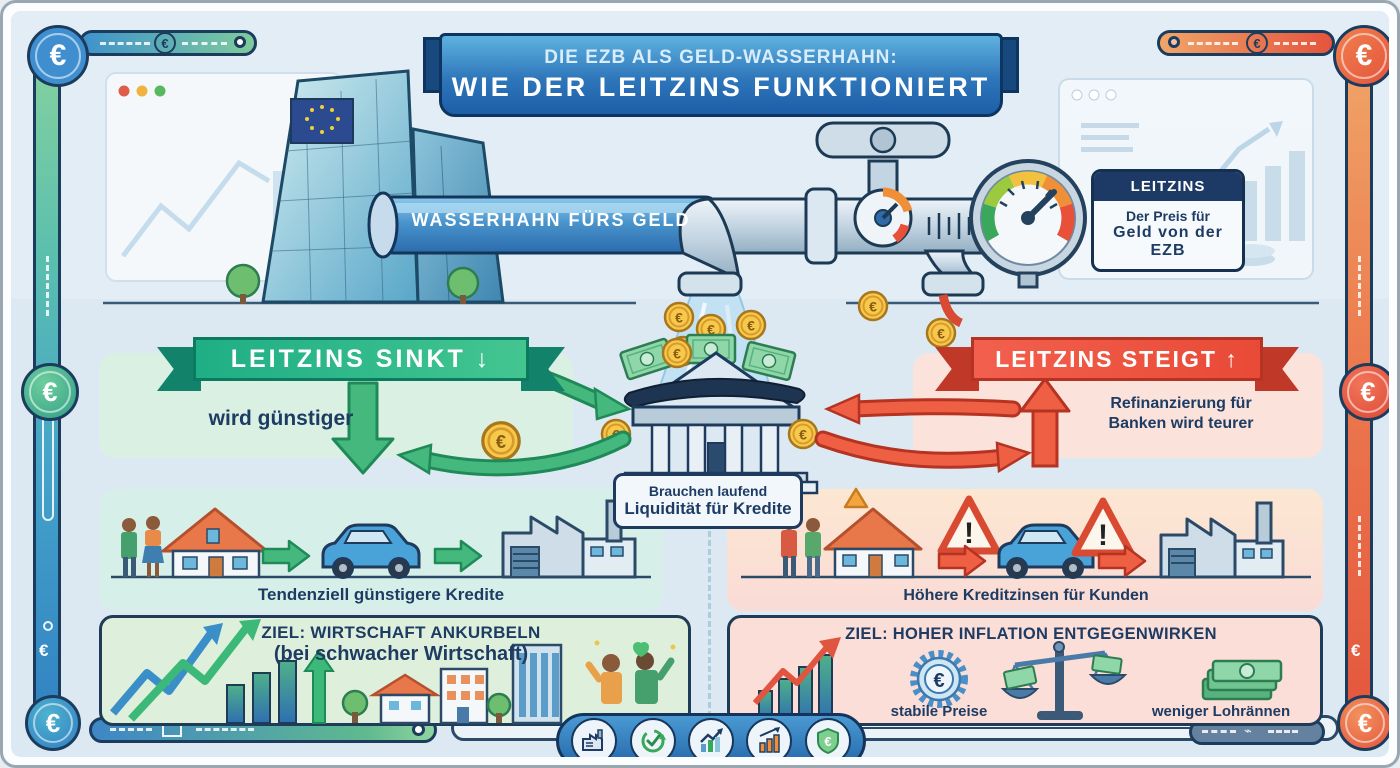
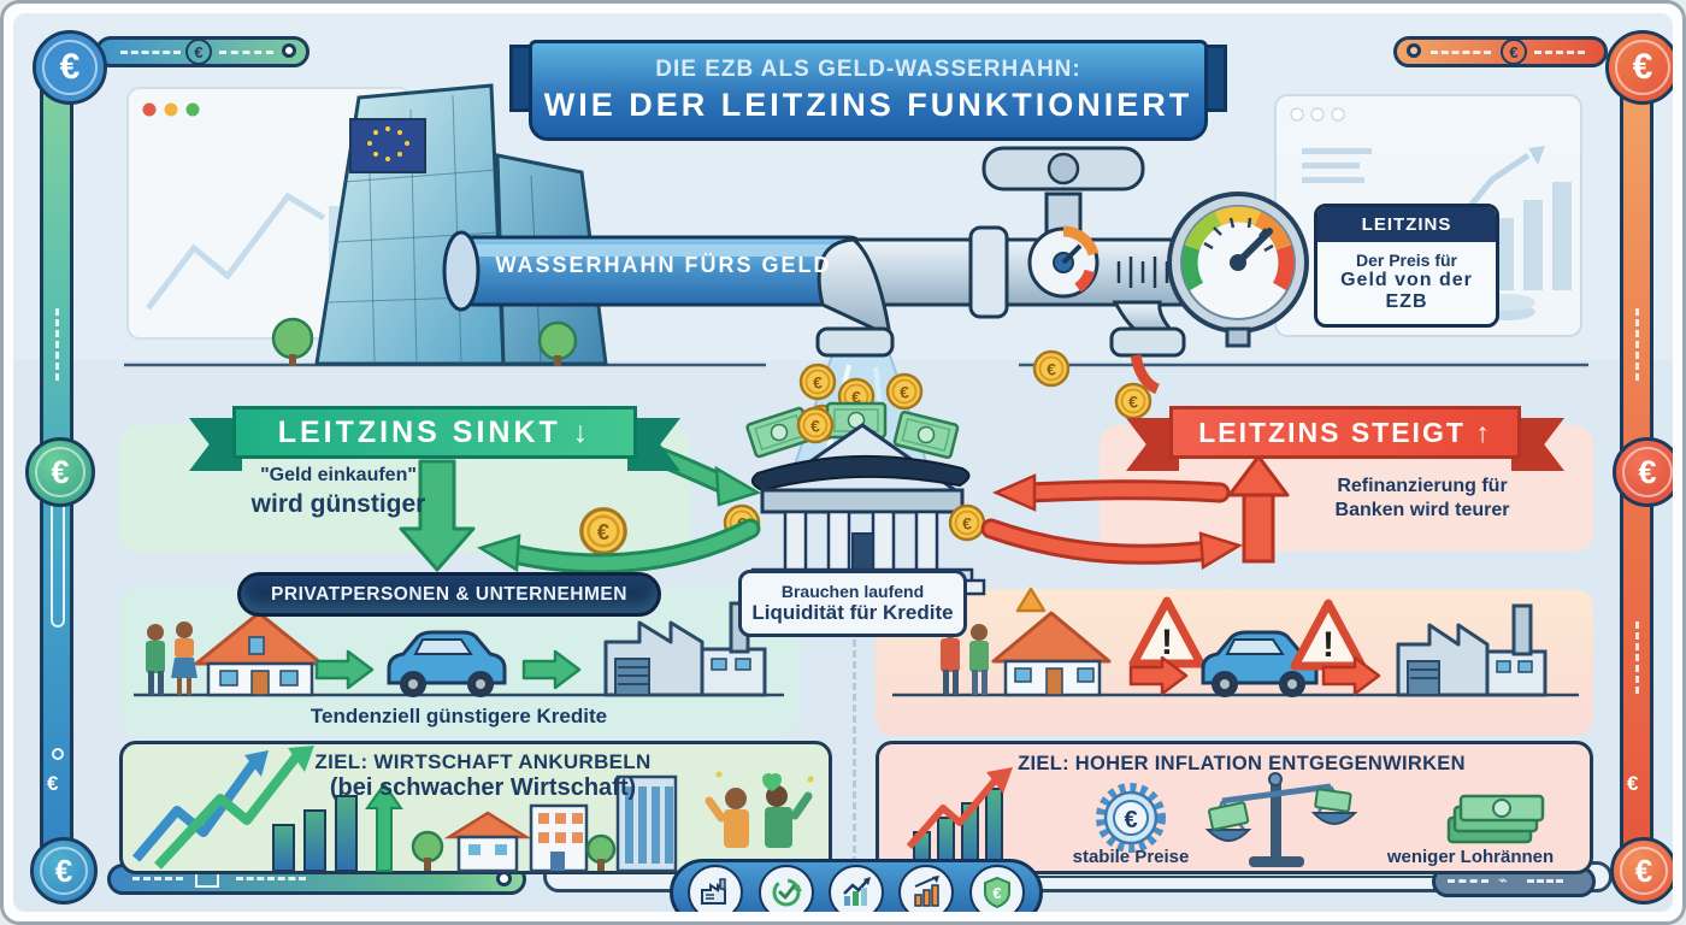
  €
  €
  €
  €
  ⌁
  €
  €
  €
  €
  €
  €
  €
  DIE EZB ALS GELD-WASSERHAHN:
  WIE DER LEITZINS FUNKTIONIERT
  WASSERHAHN FÜRS GELD
  LEITZINS
  Der Preis für
  Geld von der EZB
  LEITZINS SINKT
  ↓
  LEITZINS STEIGT
  ↑
+ "Geld einkaufen"
  wird günstiger
  Refinanzierung für
  Banken wird teurer
+ PRIVATPERSONEN & UNTERNEHMEN
  Brauchen laufend
  Liquidität für Kredite
  Tendenziell günstigere Kredite
- Höhere Kreditzinsen für Kunden
  ZIEL: WIRTSCHAFT ANKURBELN
  (bei schwacher Wirtschaft)
  ZIEL: HOHER INFLATION ENTGEGENWIRKEN
  stabile Preise
  weniger Lohrännen
  €
